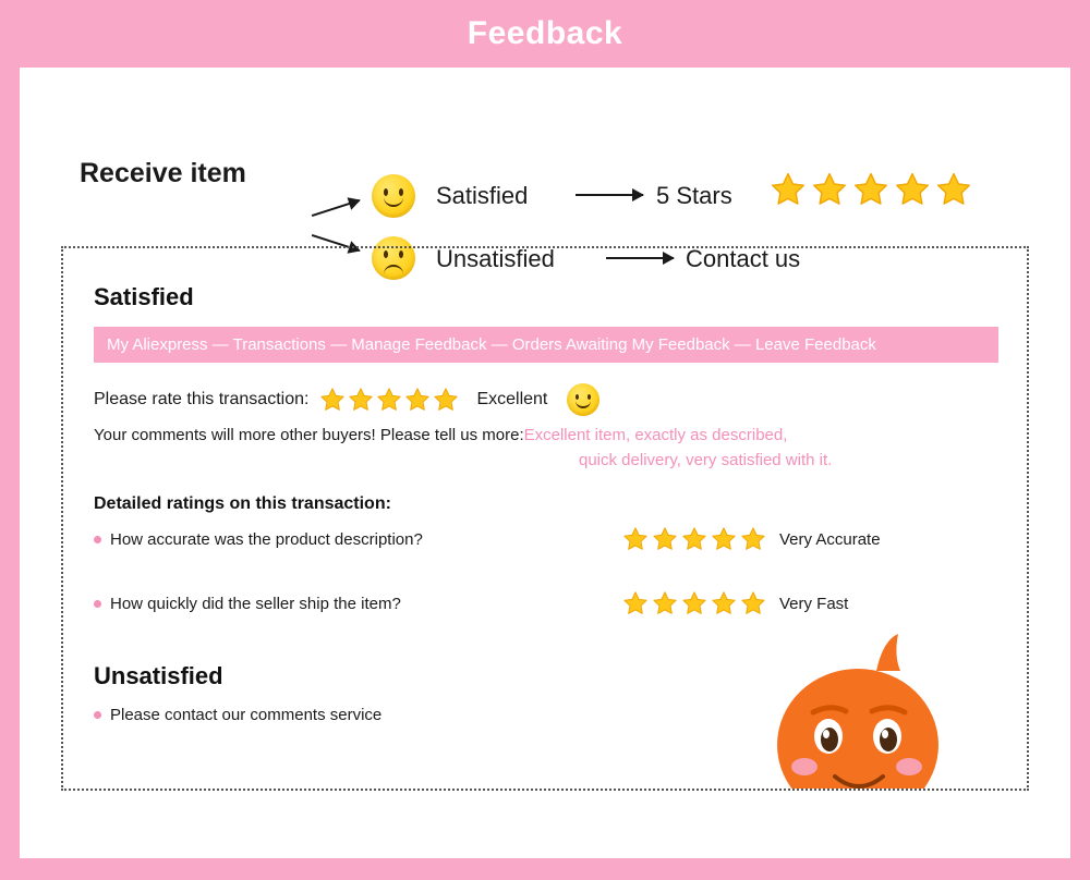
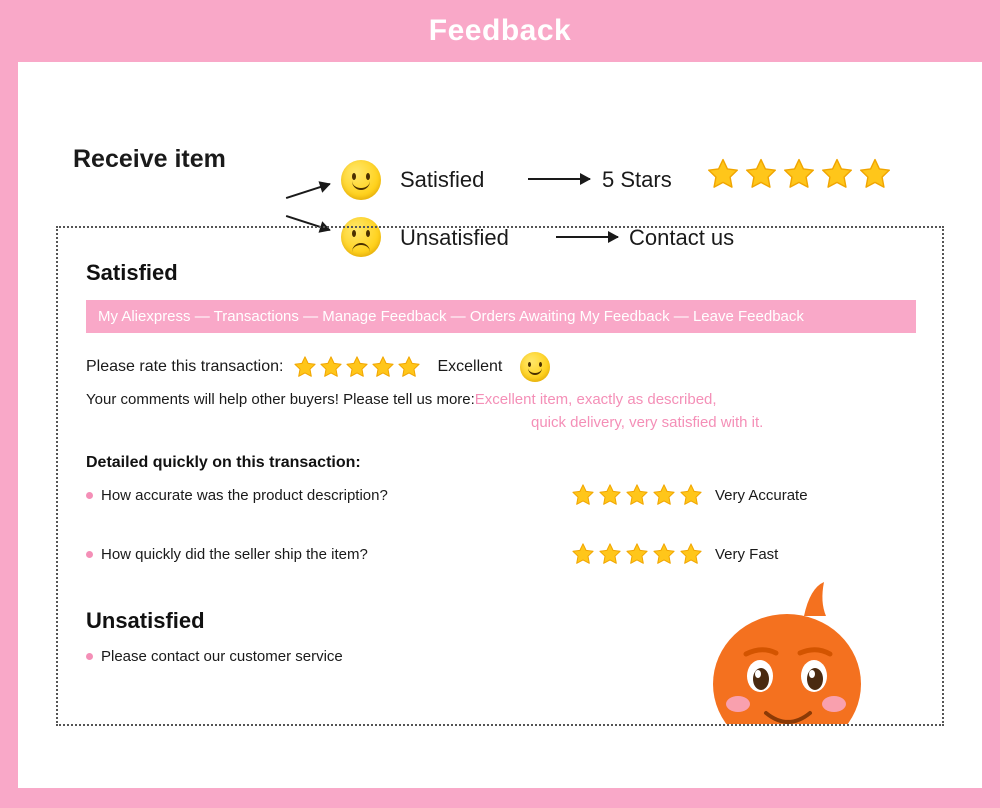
  Feedback
  Receive item
  Satisfied
  Unsatisfied
  5 Stars
  Contact us
  Satisfied
  My Aliexpress — Transactions — Manage Feedback — Orders Awaiting My Feedback — Leave Feedback
  Please rate this transaction:
  Excellent
- Your comments will more other buyers! Please tell us more:Excellent item, exactly as described,
+ Your comments will help other buyers! Please tell us more:Excellent item, exactly as described,
  quick delivery, very satisfied with it.
- Detailed ratings on this transaction:
+ Detailed quickly on this transaction:
  How accurate was the product description?
  Very Accurate
  How quickly did the seller ship the item?
  Very Fast
  Unsatisfied
- Please contact our comments service
+ Please contact our customer service
